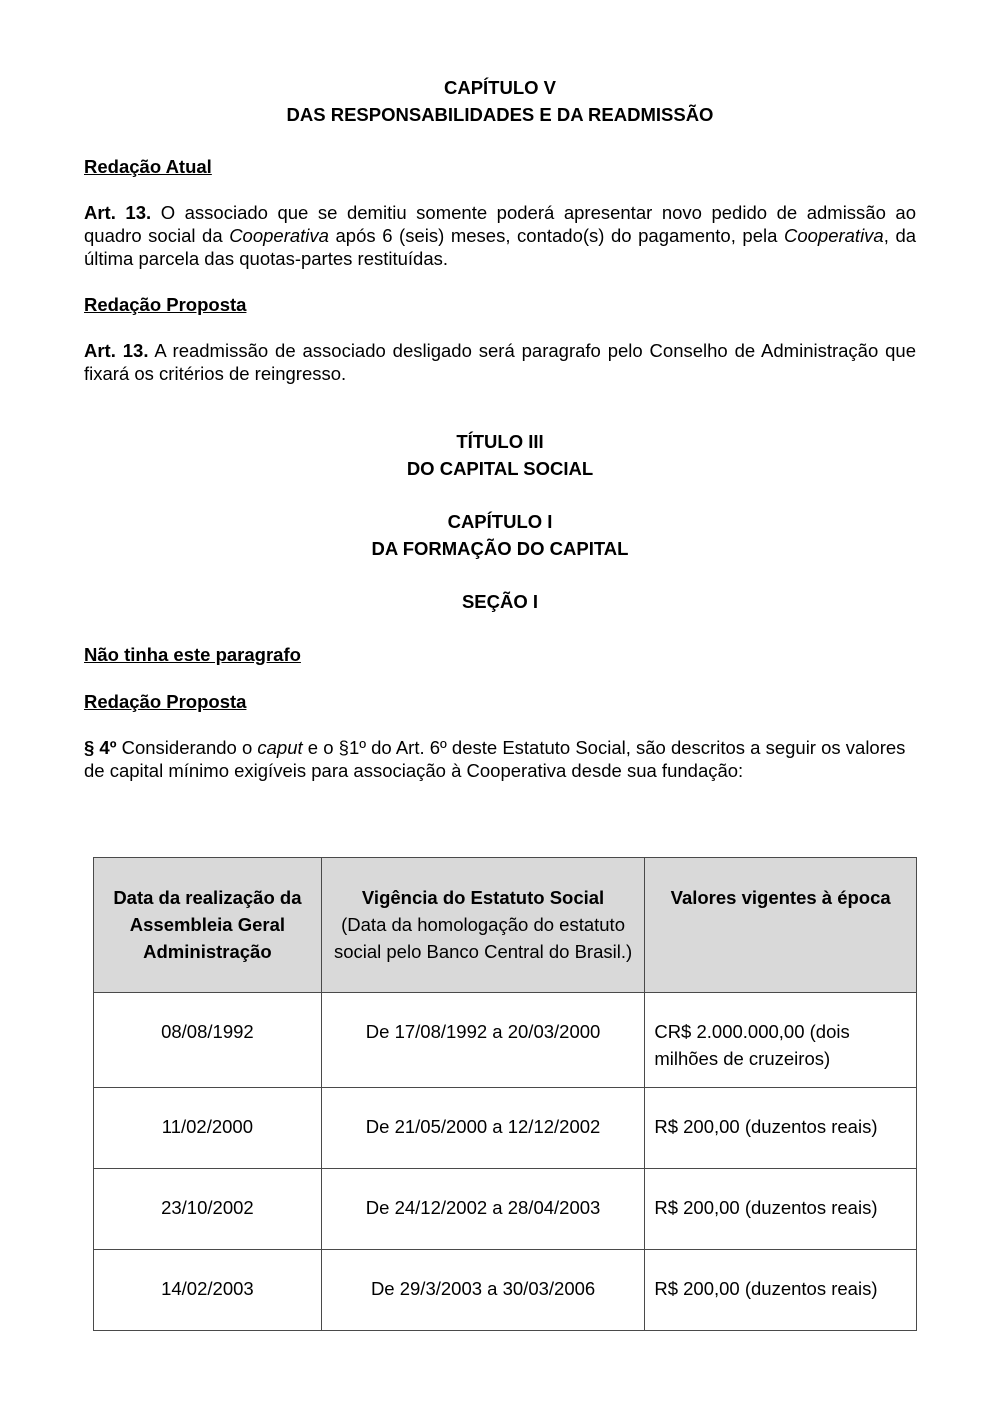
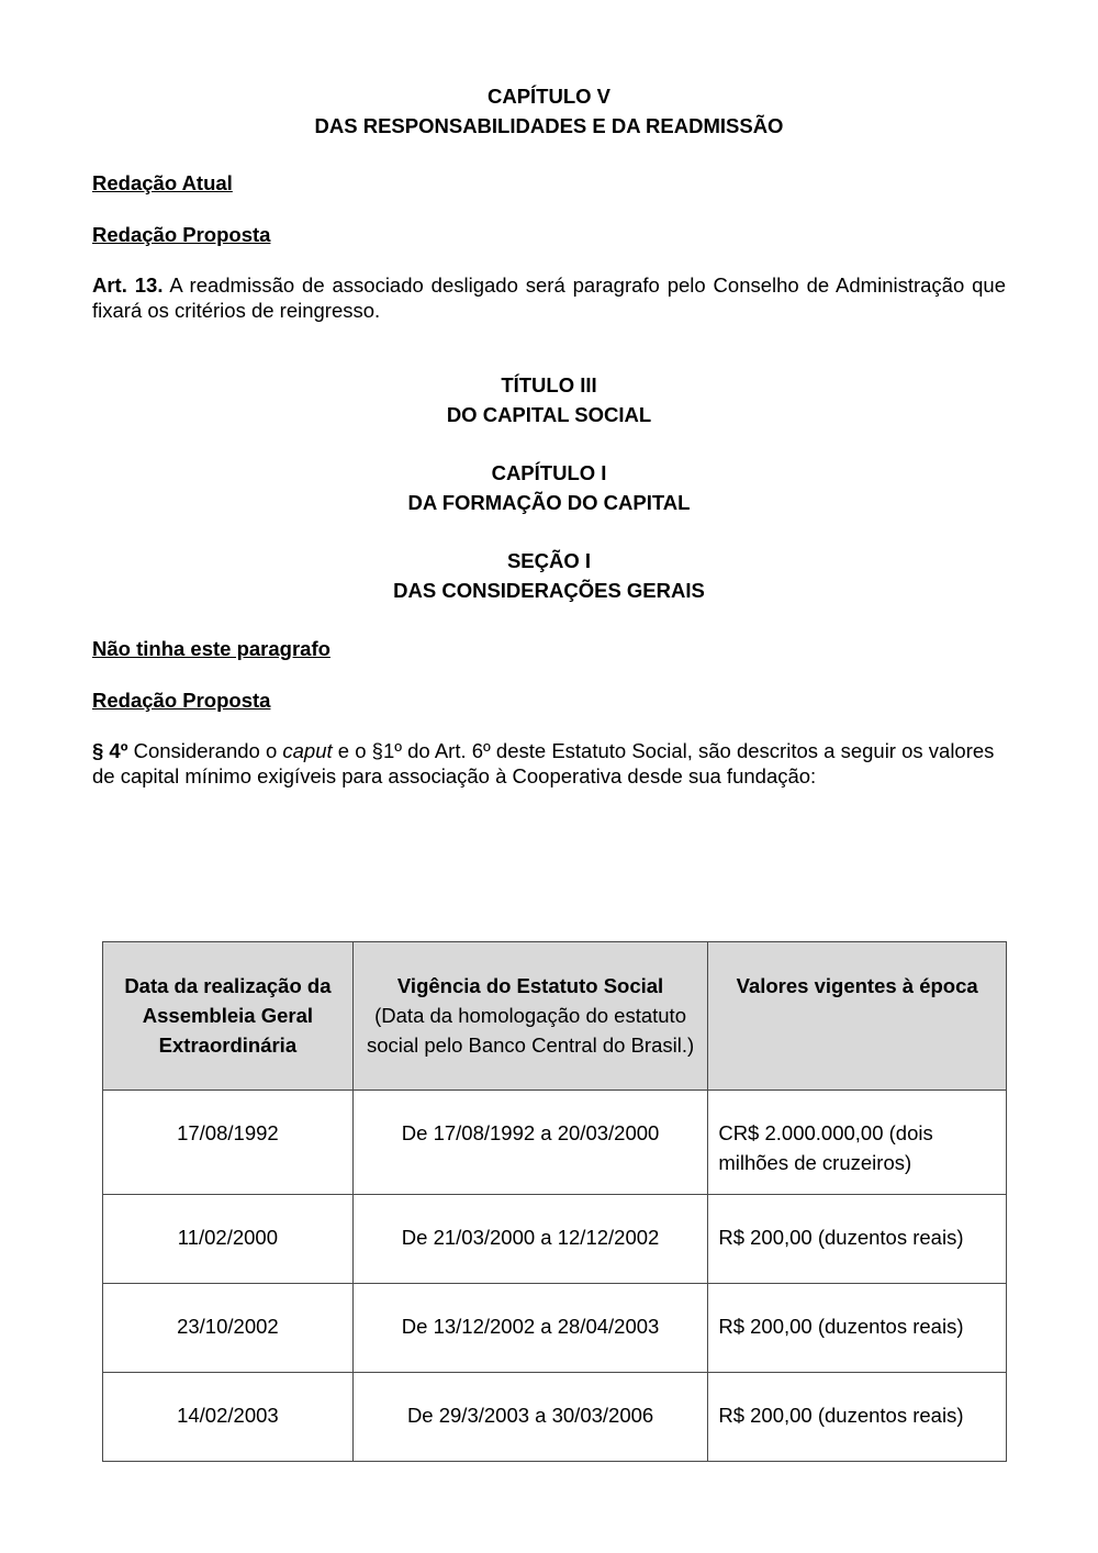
  CAPÍTULO V
  DAS RESPONSABILIDADES E DA READMISSÃO
  Redação Atual
- Art. 13. O associado que se demitiu somente poderá apresentar novo pedido de admissão ao quadro social da Cooperativa após 6 (seis) meses, contado(s) do pagamento, pela Cooperativa, da última parcela das quotas-partes restituídas.
  Redação Proposta
  Art. 13. A readmissão de associado desligado será paragrafo pelo Conselho de Administração que fixará os critérios de reingresso.
  TÍTULO III
  DO CAPITAL SOCIAL
  CAPÍTULO I
  DA FORMAÇÃO DO CAPITAL
  SEÇÃO I
+ DAS CONSIDERAÇÕES GERAIS
  Não tinha este paragrafo
  Redação Proposta
  § 4º Considerando o caput e o §1º do Art. 6º deste Estatuto Social, são descritos a seguir os valores de capital mínimo exigíveis para associação à Cooperativa desde sua fundação:
- Data da realização da Assembleia Geral Administração	Vigência do Estatuto Social(Data da homologação do estatuto social pelo Banco Central do Brasil.)	Valores vigentes à época
+ Data da realização da Assembleia Geral Extraordinária	Vigência do Estatuto Social(Data da homologação do estatuto social pelo Banco Central do Brasil.)	Valores vigentes à época
- 08/08/1992	De 17/08/1992 a 20/03/2000	CR$ 2.000.000,00 (dois milhões de cruzeiros)
+ 17/08/1992	De 17/08/1992 a 20/03/2000	CR$ 2.000.000,00 (dois milhões de cruzeiros)
- 11/02/2000	De 21/05/2000 a 12/12/2002	R$ 200,00 (duzentos reais)
+ 11/02/2000	De 21/03/2000 a 12/12/2002	R$ 200,00 (duzentos reais)
- 23/10/2002	De 24/12/2002 a 28/04/2003	R$ 200,00 (duzentos reais)
+ 23/10/2002	De 13/12/2002 a 28/04/2003	R$ 200,00 (duzentos reais)
  14/02/2003	De 29/3/2003 a 30/03/2006	R$ 200,00 (duzentos reais)
